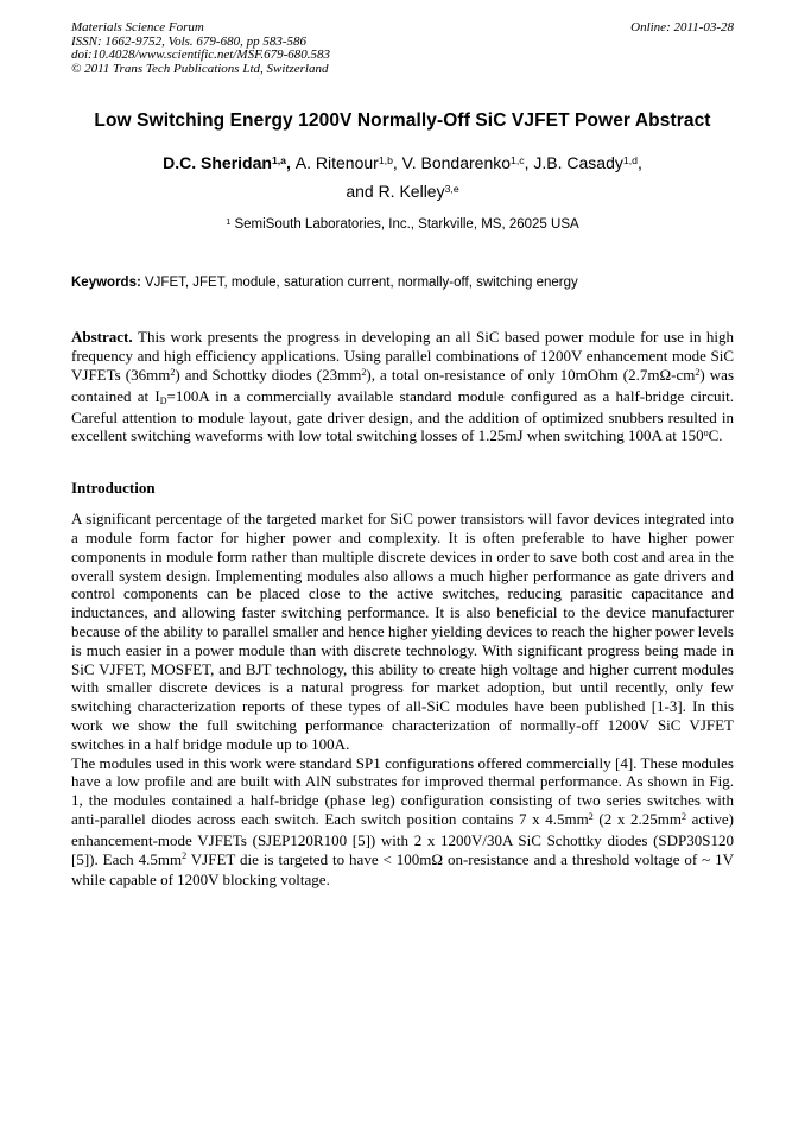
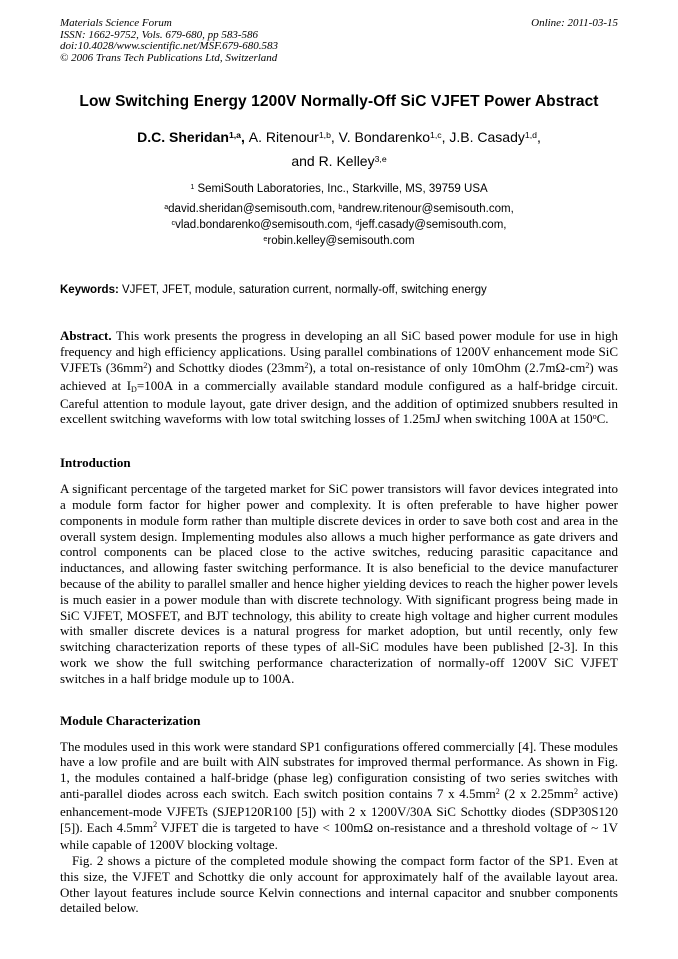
  Materials Science Forum
  ISSN: 1662-9752, Vols. 679-680, pp 583-586
  doi:10.4028/www.scientific.net/MSF.679-680.583
- © 2011 Trans Tech Publications Ltd, Switzerland
+ © 2006 Trans Tech Publications Ltd, Switzerland
- Online: 2011-03-28
+ Online: 2011-03-15
  Low Switching Energy 1200V Normally-Off SiC VJFET Power Abstract
  D.C. Sheridan1,a, A. Ritenour1,b, V. Bondarenko1,c, J.B. Casady1,d,
  and R. Kelley3,e
- 1 SemiSouth Laboratories, Inc., Starkville, MS, 26025 USA
+ 1 SemiSouth Laboratories, Inc., Starkville, MS, 39759 USA
+ adavid.sheridan@semisouth.com, bandrew.ritenour@semisouth.com,
+ cvlad.bondarenko@semisouth.com, djeff.casady@semisouth.com,
+ erobin.kelley@semisouth.com
  Keywords: VJFET, JFET, module, saturation current, normally-off, switching energy
- Abstract. This work presents the progress in developing an all SiC based power module for use in high frequency and high efficiency applications. Using parallel combinations of 1200V enhancement mode SiC VJFETs (36mm2) and Schottky diodes (23mm2), a total on-resistance of only 10mOhm (2.7mΩ-cm2) was contained at ID=100A in a commercially available standard module configured as a half-bridge circuit. Careful attention to module layout, gate driver design, and the addition of optimized snubbers resulted in excellent switching waveforms with low total switching losses of 1.25mJ when switching 100A at 150oC.
+ Abstract. This work presents the progress in developing an all SiC based power module for use in high frequency and high efficiency applications. Using parallel combinations of 1200V enhancement mode SiC VJFETs (36mm2) and Schottky diodes (23mm2), a total on-resistance of only 10mOhm (2.7mΩ-cm2) was achieved at ID=100A in a commercially available standard module configured as a half-bridge circuit. Careful attention to module layout, gate driver design, and the addition of optimized snubbers resulted in excellent switching waveforms with low total switching losses of 1.25mJ when switching 100A at 150oC.
  Introduction
- A significant percentage of the targeted market for SiC power transistors will favor devices integrated into a module form factor for higher power and complexity. It is often preferable to have higher power components in module form rather than multiple discrete devices in order to save both cost and area in the overall system design. Implementing modules also allows a much higher performance as gate drivers and control components can be placed close to the active switches, reducing parasitic capacitance and inductances, and allowing faster switching performance. It is also beneficial to the device manufacturer because of the ability to parallel smaller and hence higher yielding devices to reach the higher power levels is much easier in a power module than with discrete technology. With significant progress being made in SiC VJFET, MOSFET, and BJT technology, this ability to create high voltage and higher current modules with smaller discrete devices is a natural progress for market adoption, but until recently, only few switching characterization reports of these types of all-SiC modules have been published [1-3]. In this work we show the full switching performance characterization of normally-off 1200V SiC VJFET switches in a half bridge module up to 100A.
+ A significant percentage of the targeted market for SiC power transistors will favor devices integrated into a module form factor for higher power and complexity. It is often preferable to have higher power components in module form rather than multiple discrete devices in order to save both cost and area in the overall system design. Implementing modules also allows a much higher performance as gate drivers and control components can be placed close to the active switches, reducing parasitic capacitance and inductances, and allowing faster switching performance. It is also beneficial to the device manufacturer because of the ability to parallel smaller and hence higher yielding devices to reach the higher power levels is much easier in a power module than with discrete technology. With significant progress being made in SiC VJFET, MOSFET, and BJT technology, this ability to create high voltage and higher current modules with smaller discrete devices is a natural progress for market adoption, but until recently, only few switching characterization reports of these types of all-SiC modules have been published [2-3]. In this work we show the full switching performance characterization of normally-off 1200V SiC VJFET switches in a half bridge module up to 100A.
+ Module Characterization
  The modules used in this work were standard SP1 configurations offered commercially [4]. These modules have a low profile and are built with AlN substrates for improved thermal performance. As shown in Fig. 1, the modules contained a half-bridge (phase leg) configuration consisting of two series switches with anti-parallel diodes across each switch. Each switch position contains 7 x 4.5mm2 (2 x 2.25mm2 active) enhancement-mode VJFETs (SJEP120R100 [5]) with 2 x 1200V/30A SiC Schottky diodes (SDP30S120 [5]). Each 4.5mm2 VJFET die is targeted to have < 100mΩ on-resistance and a threshold voltage of ~ 1V while capable of 1200V blocking voltage.
+ Fig. 2 shows a picture of the completed module showing the compact form factor of the SP1. Even at this size, the VJFET and Schottky die only account for approximately half of the available layout area. Other layout features include source Kelvin connections and internal capacitor and snubber components detailed below.
